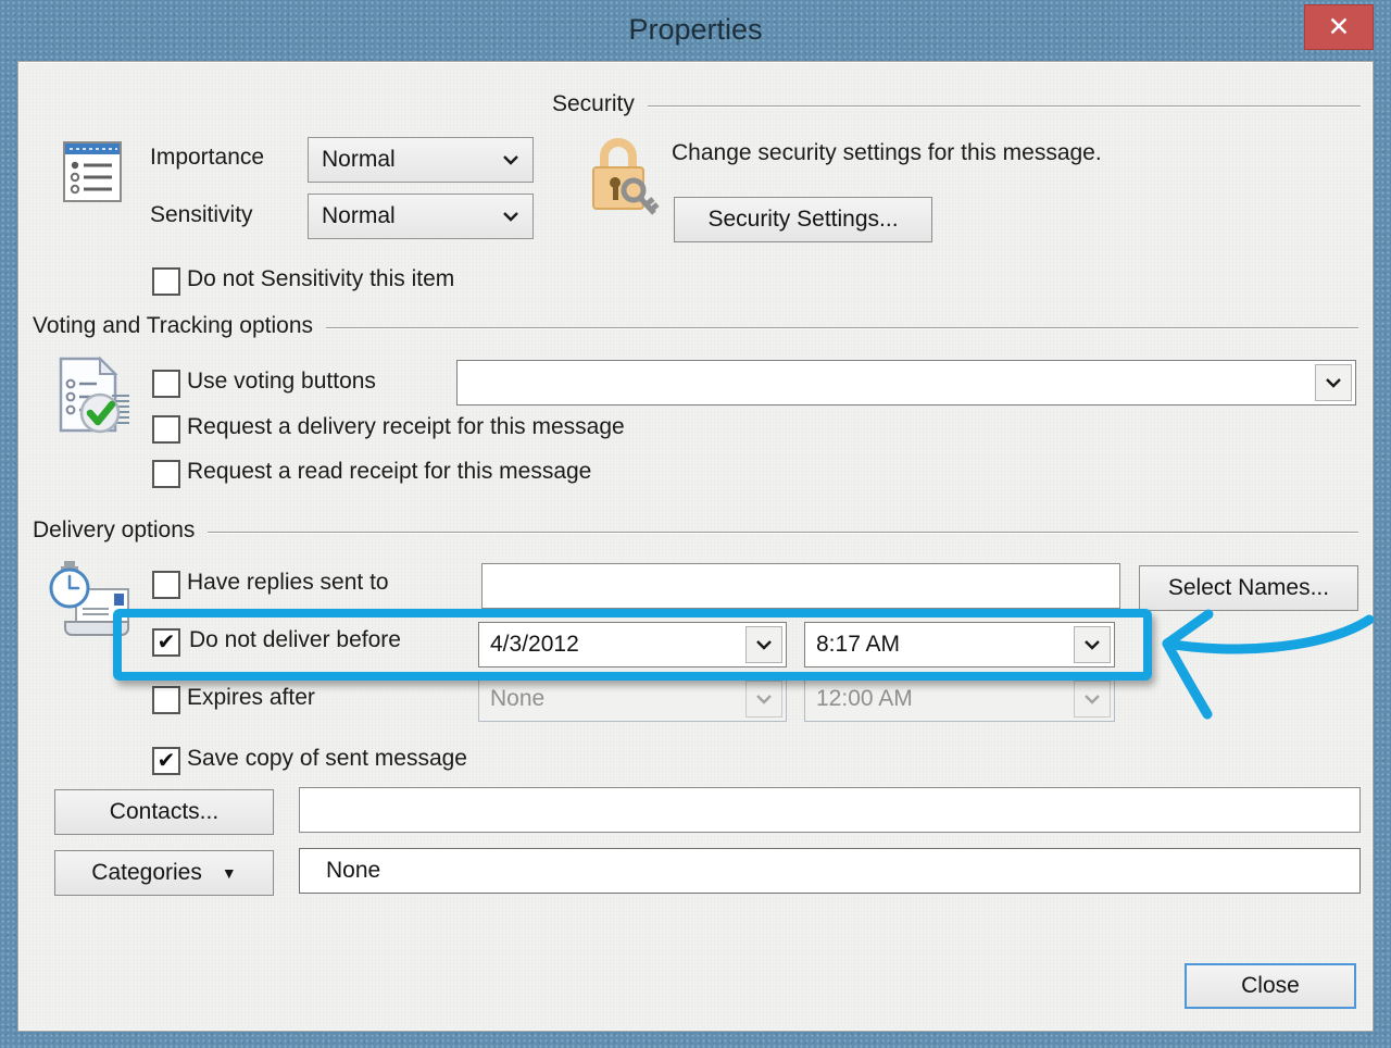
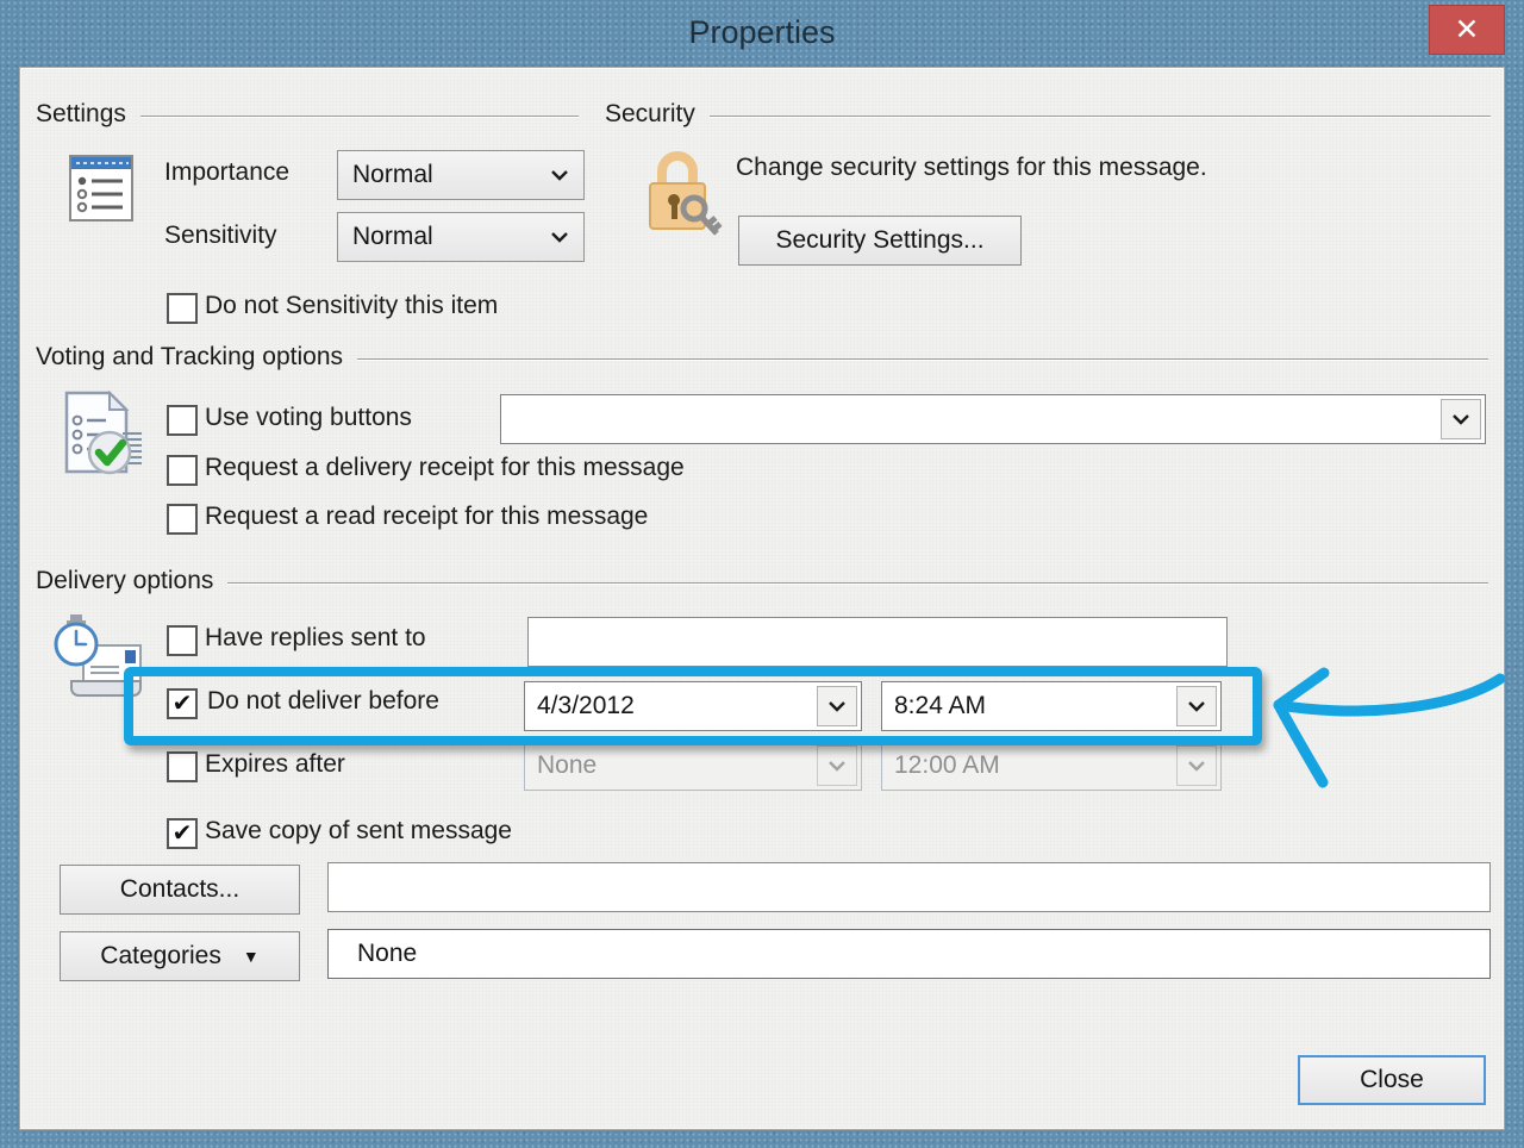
  Properties
  ✕
+ Settings
  Security
  Importance
  Normal
  Sensitivity
  Normal
  Do not Sensitivity this item
  Change security settings for this message.
  Security Settings...
  Voting and Tracking options
  Use voting buttons
  Request a delivery receipt for this message
  Request a read receipt for this message
  Delivery options
  Have replies sent to
- Select Names...
  ✔
  Do not deliver before
  4/3/2012
- 8:17 AM
+ 8:24 AM
  Expires after
  None
  12:00 AM
  ✔
  Save copy of sent message
  Contacts...
  Cate
  g
  ories
  ▼
  None
  Close
